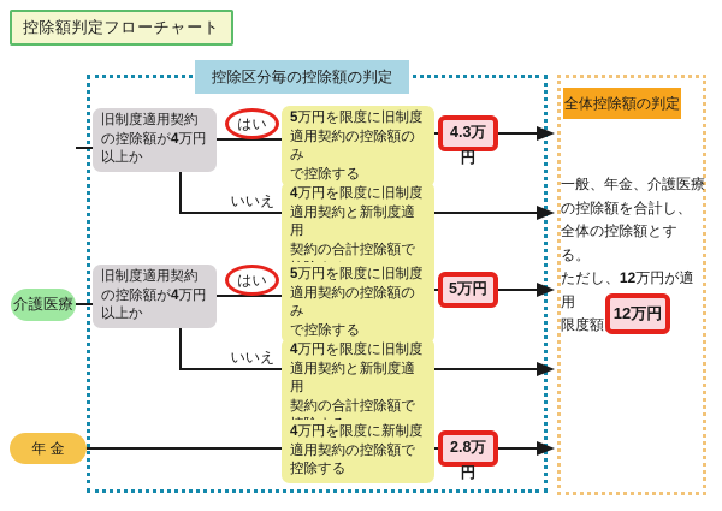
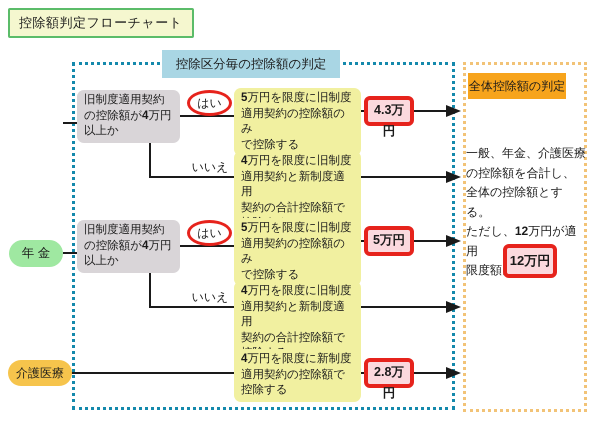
  控除額判定フローチャート
  控除区分毎の控除額の判定
  旧制度適用契約
  の控除額が4万円
  以上か
  はい
  5万円を限度に旧制度
  適用契約の控除額のみ
  で控除する
  4.3万円
  いいえ
  4万円を限度に旧制度
  適用契約と新制度適用
  契約の合計控除額で
- 介護医療
+ 年 金
  旧制度適用契約
  の控除額が4万円
  以上か
  はい
  5万円を限度に旧制度
  適用契約の控除額のみ
  で控除する
  5万円
  いいえ
  4万円を限度に旧制度
  適用契約と新制度適用
  契約の合計控除額で
- 年 金
+ 介護医療
  4万円を限度に新制度
  適用契約の控除額で
  控除する
  2.8万円
  全体控除額の判定
  一般、年金、介護医療
  の控除額を合計し、
  全体の控除額とする。
  ただし、12万円が適用
  限度額
  12万円
